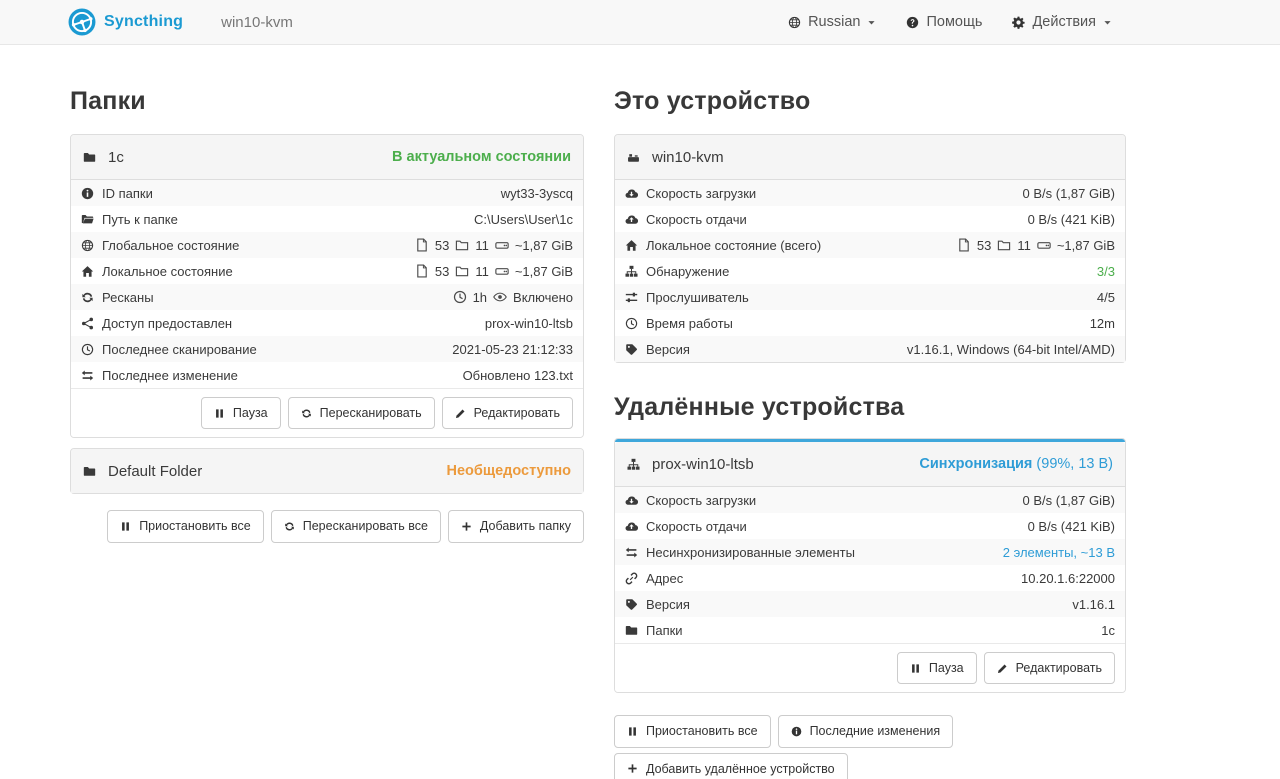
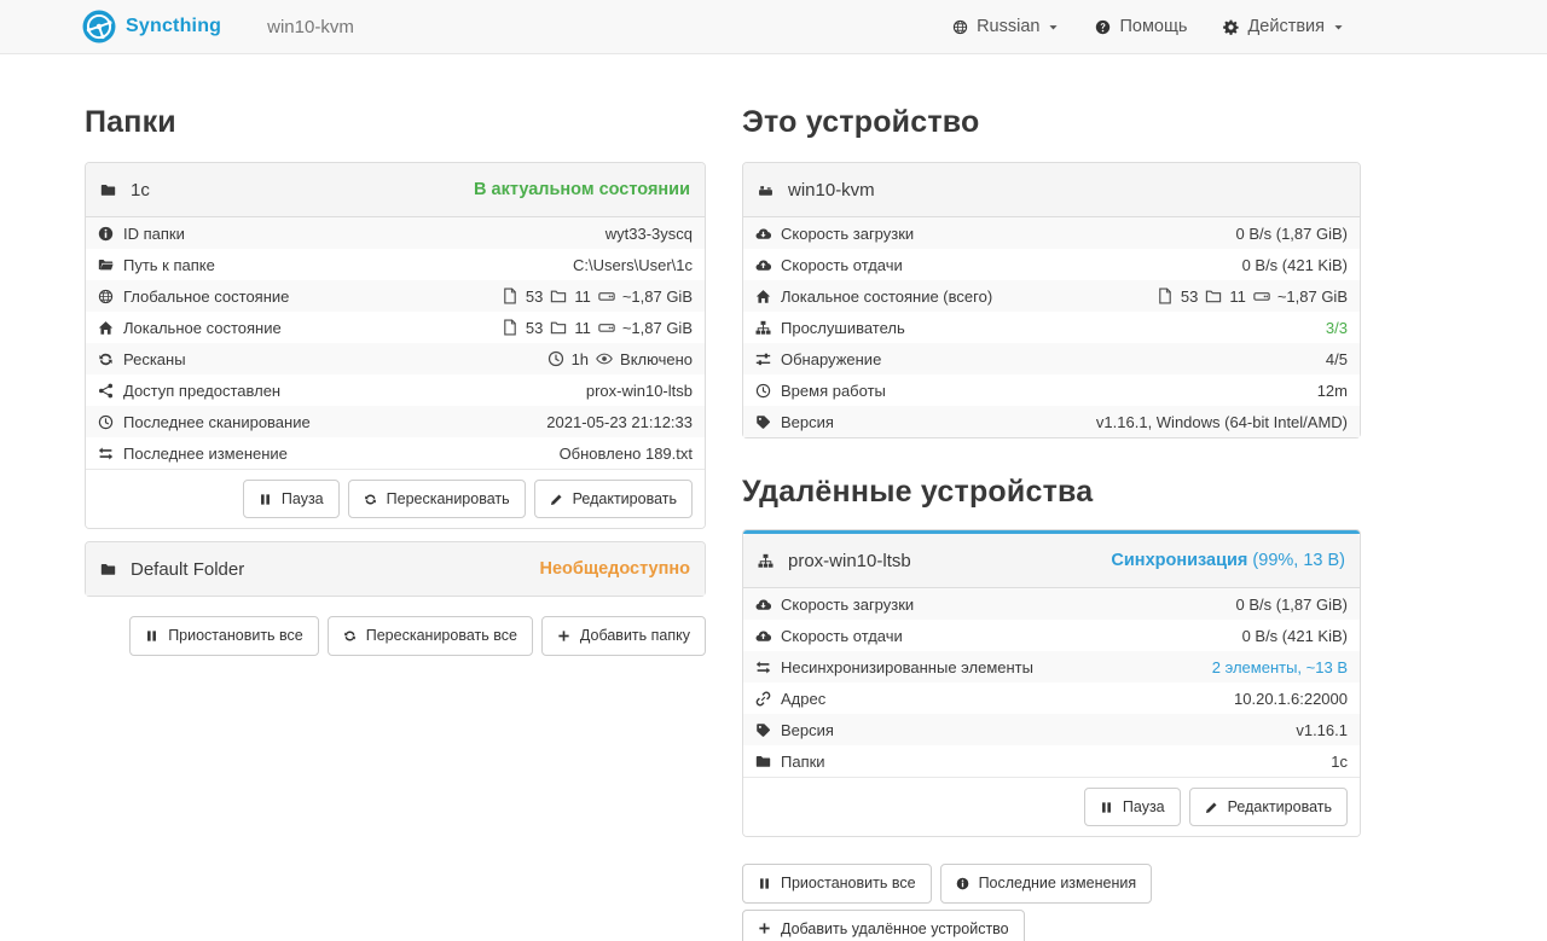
  Syncthing
  win10-kvm
  Russian
  Помощь
  Действия
  Папки
  1c
  В актуальном состоянии
  ID папки
  wyt33-3yscq
  Путь к папке
  C:\Users\User\1c
  Глобальное состояние
  53
  11
  ~1,87 GiB
  Локальное состояние
  53
  11
  ~1,87 GiB
  Ресканы
  1h
  Включено
  Доступ предоставлен
  prox-win10-ltsb
  Последнее сканирование
  2021-05-23 21:12:33
  Последнее изменение
- Обновлено 123.txt
+ Обновлено 189.txt
  Пауза
  Пересканировать
  Редактировать
  Default Folder
  Необщедоступно
  Приостановить все
  Пересканировать все
  Добавить папку
  Это устройство
  win10-kvm
  Скорость загрузки
  0 B/s (1,87 GiB)
  Скорость отдачи
  0 B/s (421 KiB)
  Локальное состояние (всего)
  53
  11
  ~1,87 GiB
- Обнаружение
+ Прослушиватель
  3/3
- Прослушиватель
+ Обнаружение
  4/5
  Время работы
  12m
  Версия
  v1.16.1, Windows (64-bit Intel/AMD)
  Удалённые устройства
  prox-win10-ltsb
  Синхронизация (99%, 13 B)
  Скорость загрузки
  0 B/s (1,87 GiB)
  Скорость отдачи
  0 B/s (421 KiB)
  Несинхронизированные элементы
  2 элементы, ~13 B
  Адрес
  10.20.1.6:22000
  Версия
  v1.16.1
  Папки
  1c
  Пауза
  Редактировать
  Приостановить все
  Последние изменения
  Добавить удалённое устройство
